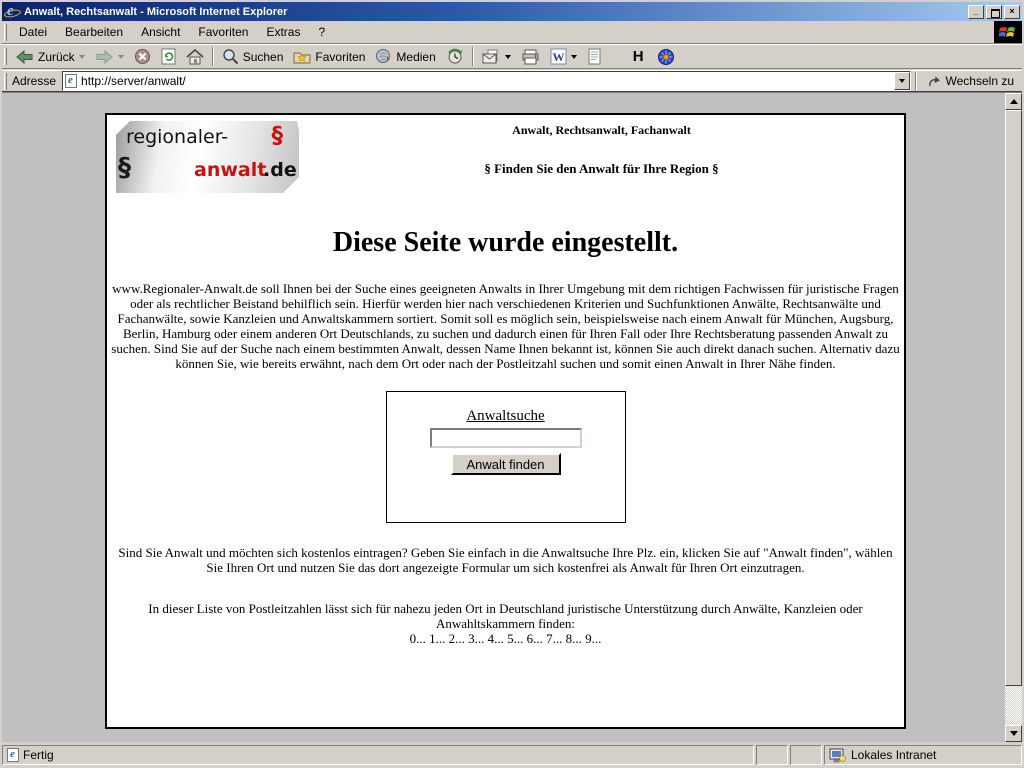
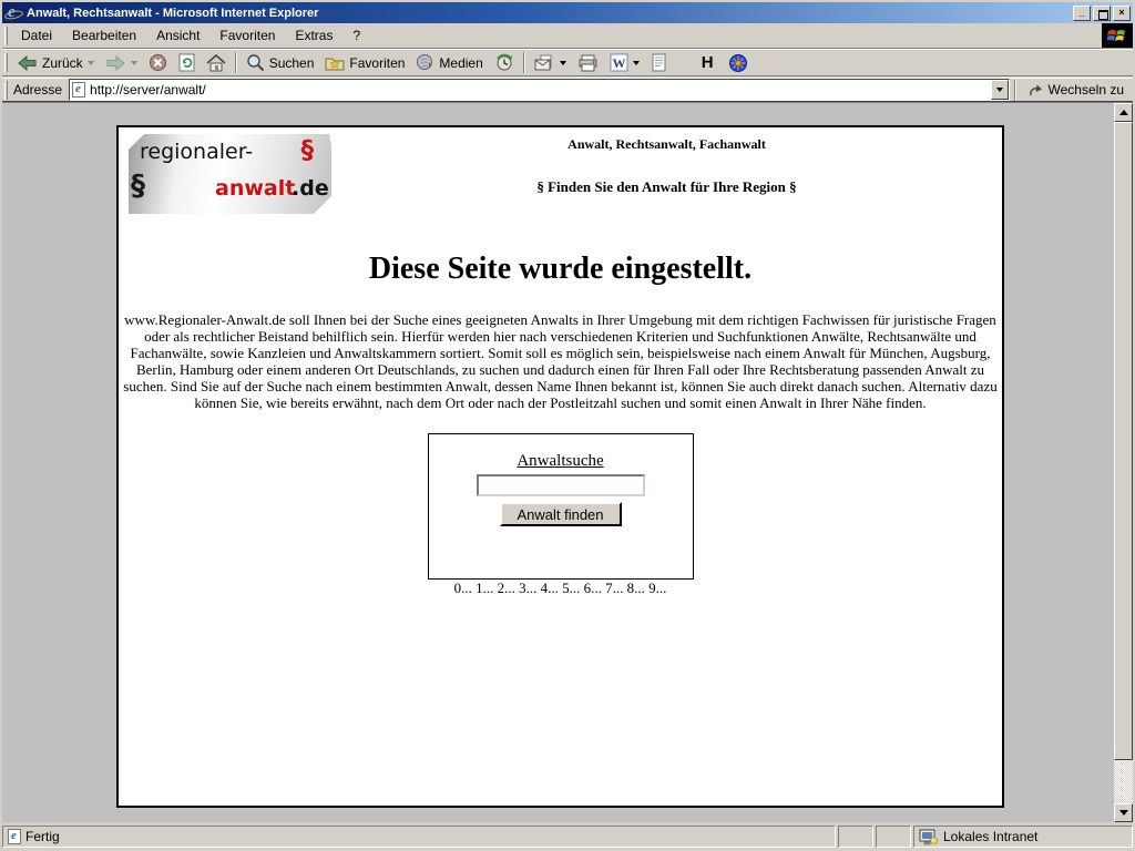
  e
  Anwalt, Rechtsanwalt - Microsoft Internet Explorer
  _
  ×
  Datei
  Bearbeiten
  Ansicht
  Favoriten
  Extras
  ?
  Zurück
  Suchen
  Favoriten
  Medien
  W
  H
  Adresse
  e
  http://server/anwalt/
  Wechseln zu
  regionaler-
  §
  §
  anwalt
  .de
  Anwalt, Rechtsanwalt, Fachanwalt
  § Finden Sie den Anwalt für Ihre Region §
  Diese Seite wurde eingestellt.
  www.Regionaler-Anwalt.de soll Ihnen bei der Suche eines geeigneten Anwalts in Ihrer Umgebung mit dem richtigen Fachwissen für juristische Fragen oder als rechtlicher Beistand behilflich sein. Hierfür werden hier nach verschiedenen Kriterien und Suchfunktionen Anwälte, Rechtsanwälte und Fachanwälte, sowie Kanzleien und Anwaltskammern sortiert. Somit soll es möglich sein, beispielsweise nach einem Anwalt für München, Augsburg, Berlin, Hamburg oder einem anderen Ort Deutschlands, zu suchen und dadurch einen für Ihren Fall oder Ihre Rechtsberatung passenden Anwalt zu suchen. Sind Sie auf der Suche nach einem bestimmten Anwalt, dessen Name Ihnen bekannt ist, können Sie auch direkt danach suchen. Alternativ dazu können Sie, wie bereits erwähnt, nach dem Ort oder nach der Postleitzahl suchen und somit einen Anwalt in Ihrer Nähe finden.
  Anwaltsuche
  Anwalt finden
- Sind Sie Anwalt und möchten sich kostenlos eintragen? Geben Sie einfach in die Anwaltsuche Ihre Plz. ein, klicken Sie auf "Anwalt finden", wählen Sie Ihren Ort und nutzen Sie das dort angezeigte Formular um sich kostenfrei als Anwalt für Ihren Ort einzutragen.
- In dieser Liste von Postleitzahlen lässt sich für nahezu jeden Ort in Deutschland juristische Unterstützung durch Anwälte, Kanzleien oder Anwahltskammern finden:
  0... 1... 2... 3... 4... 5... 6... 7... 8... 9...
  e
  Fertig
  Lokales Intranet
